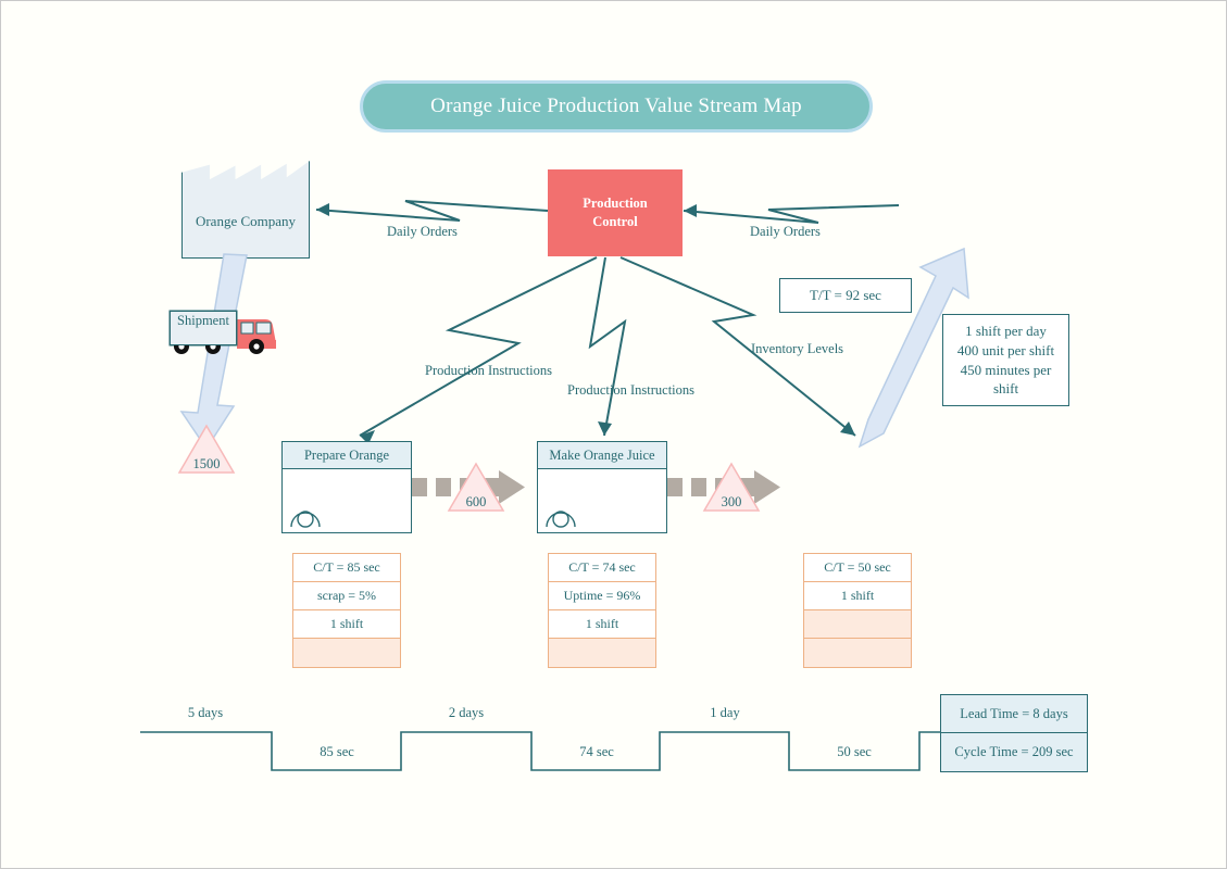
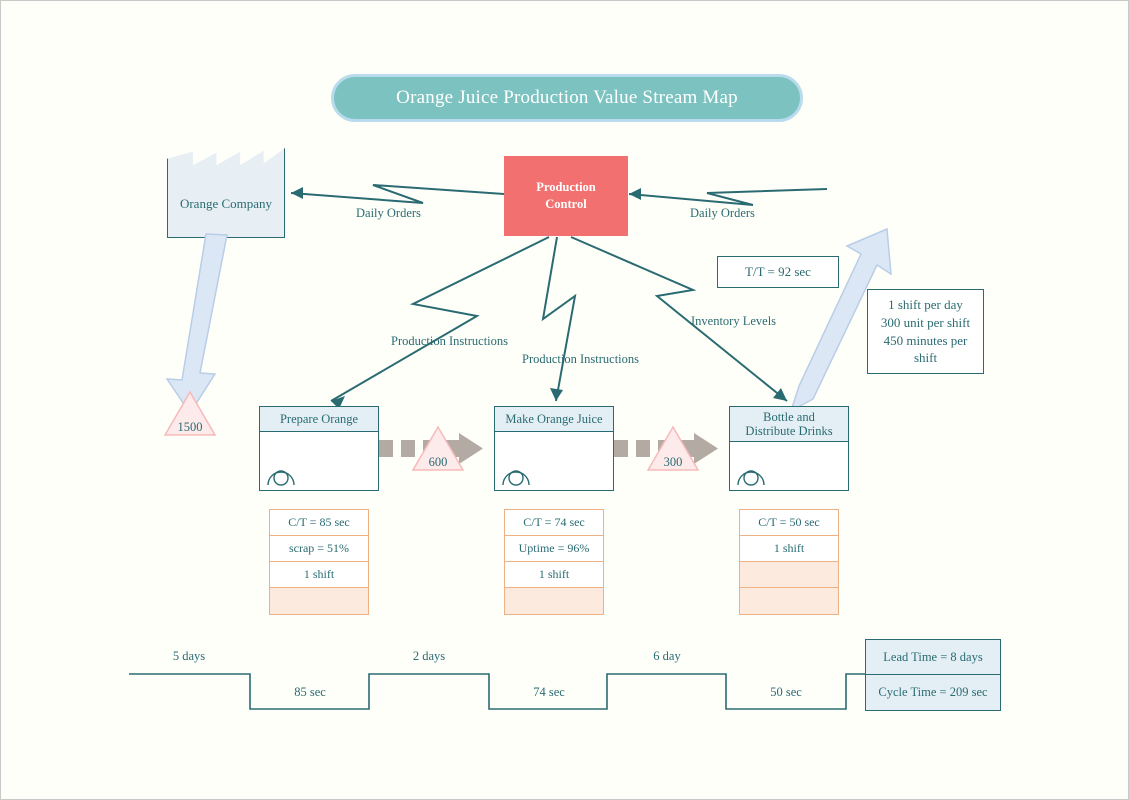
  Orange Juice Production Value Stream Map
  Orange Company
  Production
  Control
  Daily Orders
  Daily Orders
  Production Instructions
  Production Instructions
  Inventory Levels
  T/T = 92 sec
  1 shift per day
- 400 unit per shift
+ 300 unit per shift
  450 minutes per
  shift
- Shipment
  1500
  Prepare Orange
  600
  Make Orange Juice
  300
+ Bottle and
+ Distribute Drinks
  C/T = 85 sec
- scrap = 5%
+ scrap = 51%
  1 shift
  C/T = 74 sec
  Uptime = 96%
  1 shift
  C/T = 50 sec
  1 shift
  5 days
  2 days
- 1 day
+ 6 day
  85 sec
  74 sec
  50 sec
  Lead Time = 8 days
  Cycle Time = 209 sec
